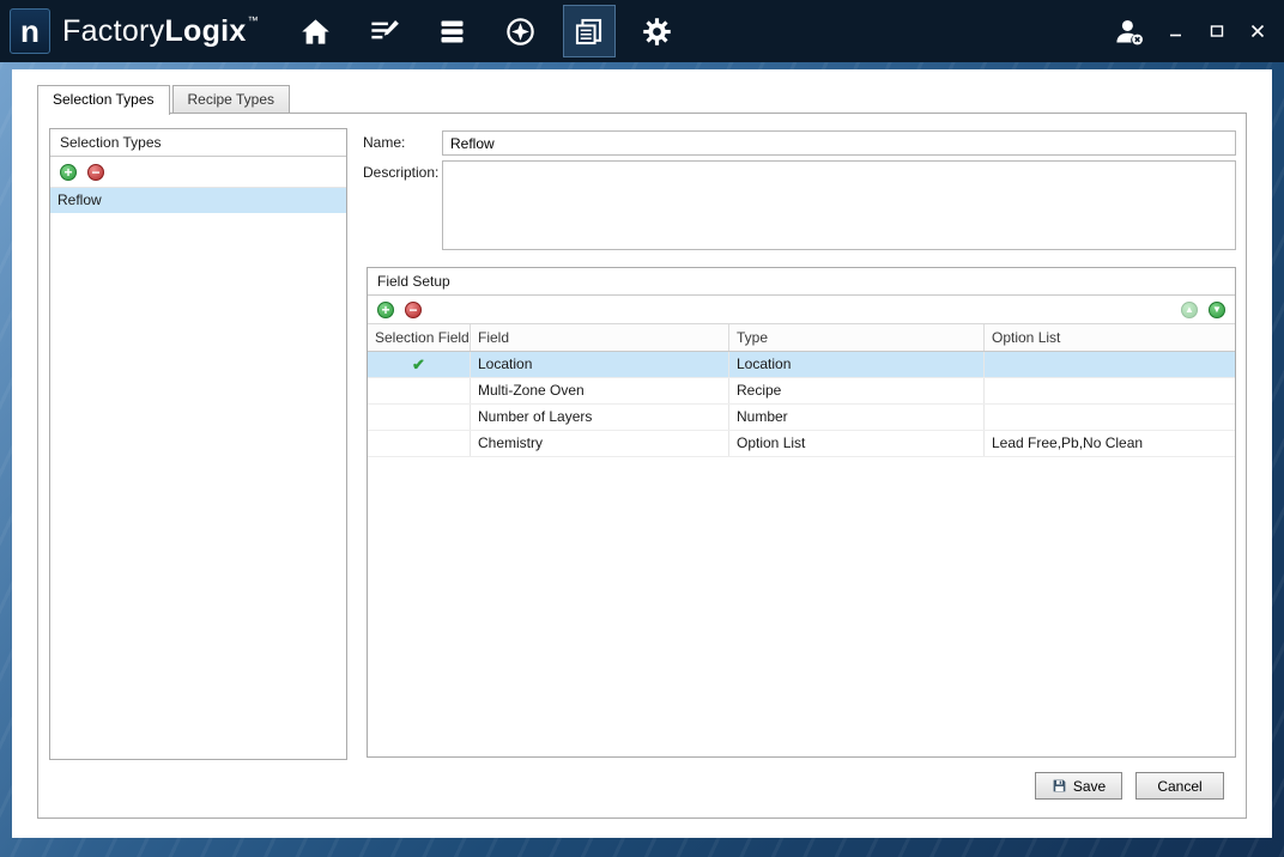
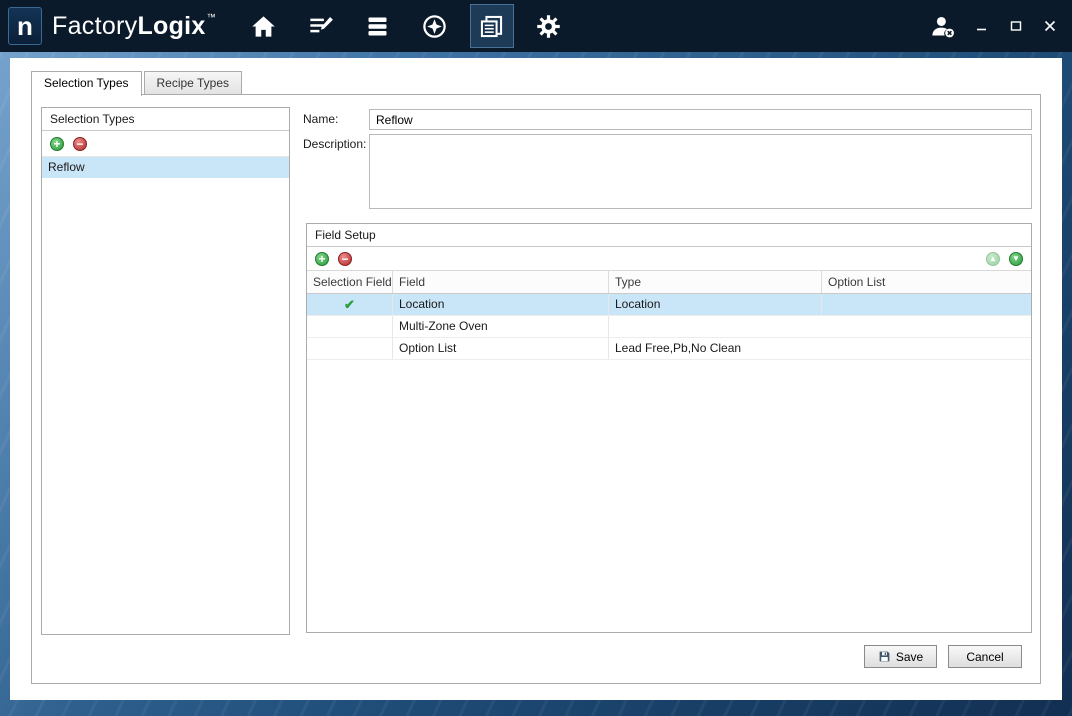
  n
  FactoryLogix™
  Selection Types
  Recipe Types
  Selection Types
  +
  −
  Reflow
  Name:
  Reflow
  Description:
  Field Setup
  +
  −
  ▲
  ▼
  Selection Field
  Field
  Type
  Option List
  ✔
  Location
  Location
  Multi-Zone Oven
- Recipe
- Number of Layers
- Number
- Chemistry
  Option List
  Lead Free,Pb,No Clean
  Save
  Cancel
